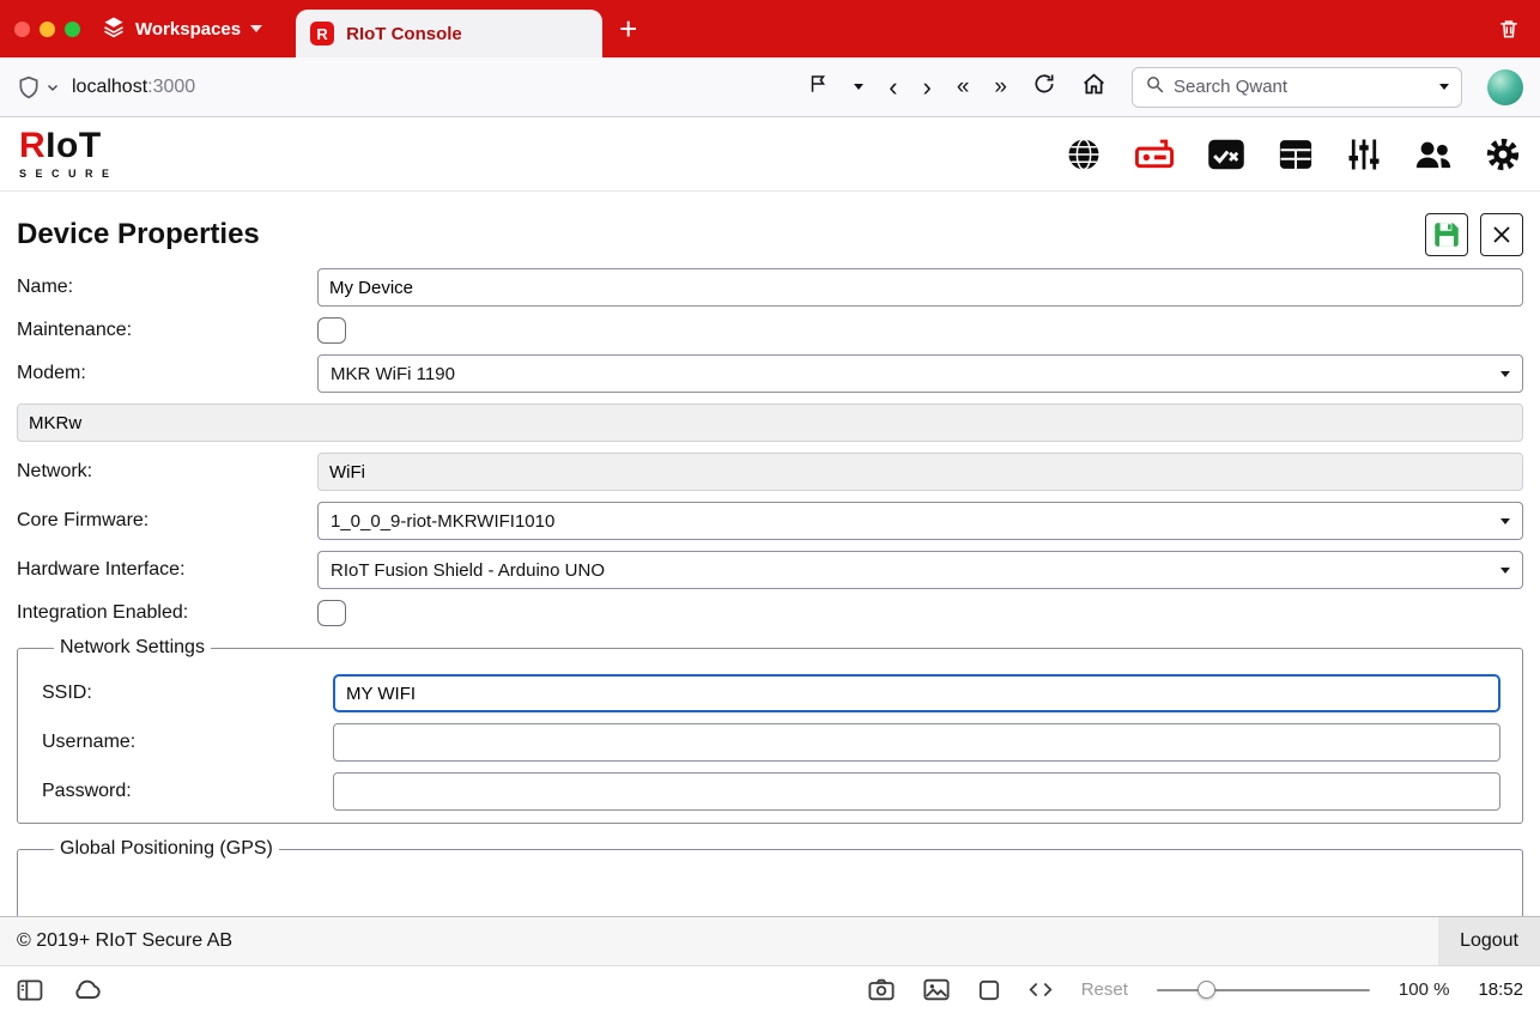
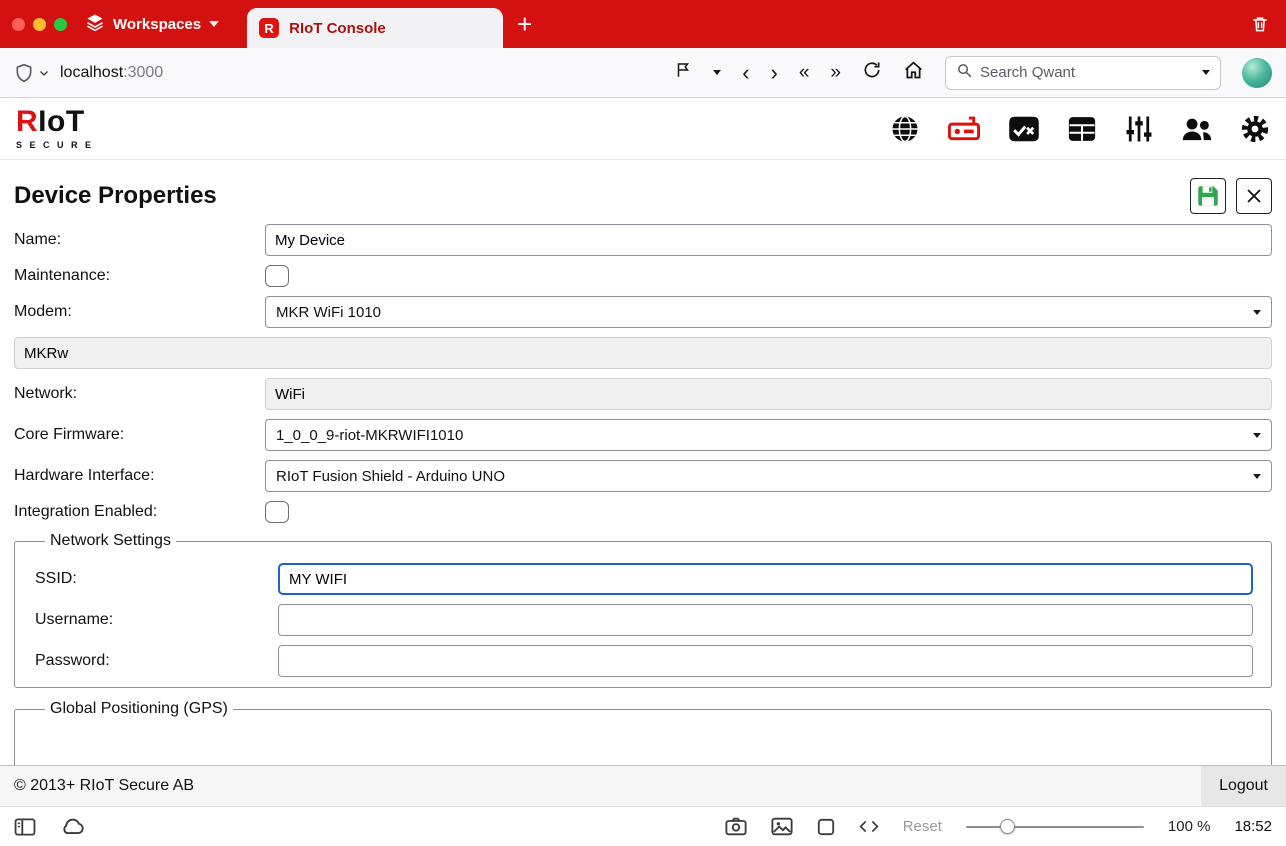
  Workspaces
  R
  RIoT Console
  +
  localhost:3000
  ‹
  ›
  «
  »
  Search Qwant
  RIoT
  SECURE
  Device Properties
  Name:
  My Device
  Maintenance:
  Modem:
- MKR WiFi 1190
+ MKR WiFi 1010
  MKRw
  Network:
  WiFi
  Core Firmware:
  1_0_0_9-riot-MKRWIFI1010
  Hardware Interface:
  RIoT Fusion Shield - Arduino UNO
  Integration Enabled:
  Network Settings
  SSID:
  MY WIFI
  Username:
  Password:
  Global Positioning (GPS)
- © 2019+ RIoT Secure AB
+ © 2013+ RIoT Secure AB
  Logout
  Reset
  100 %
  18:52
